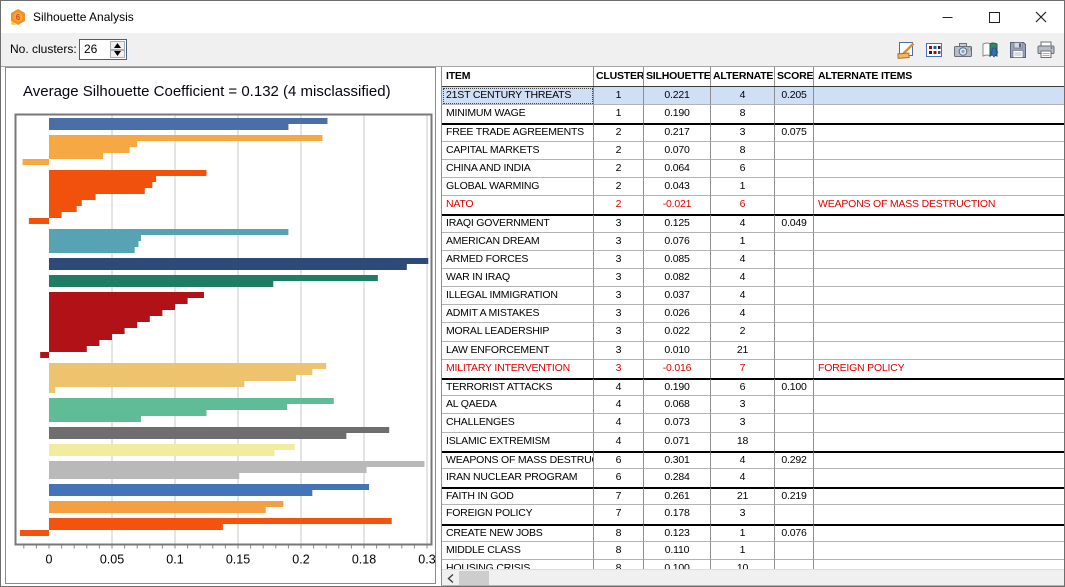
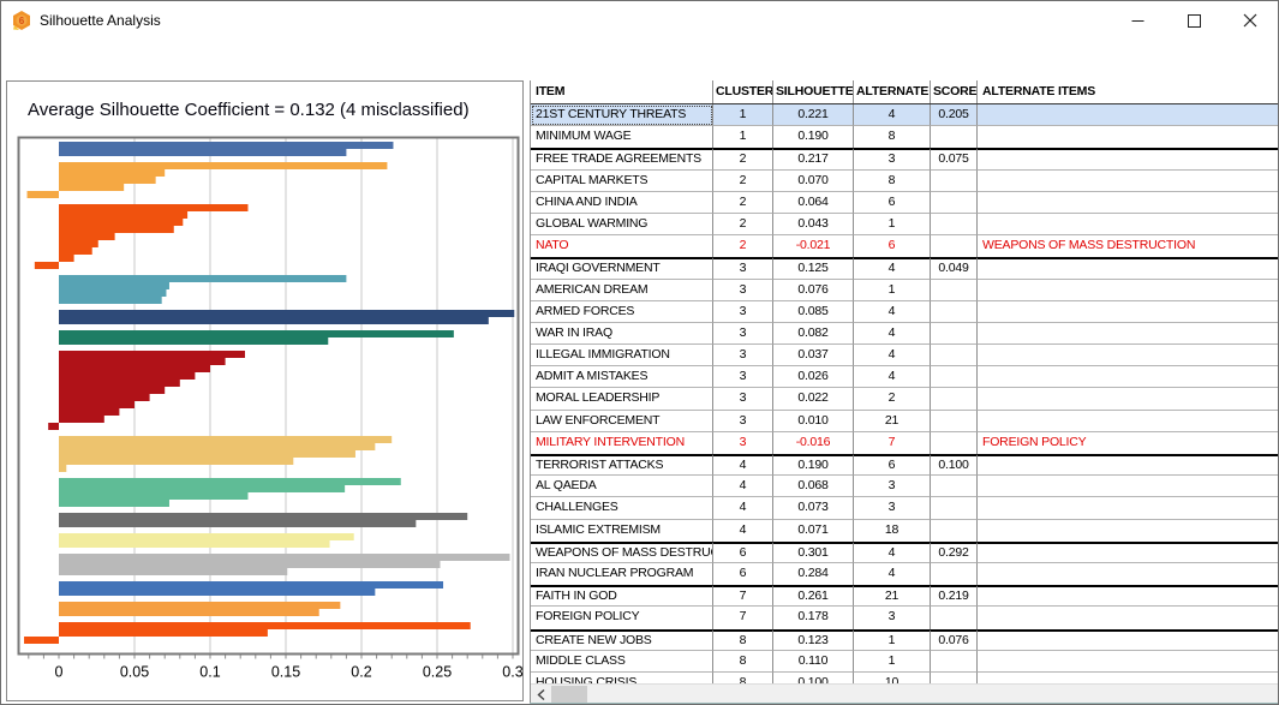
  6
  Silhouette Analysis
- No. clusters:
- 26
  Average Silhouette Coefficient = 0.132 (4 misclassified)
  0
  0.05
  0.1
  0.15
  0.2
- 0.18
+ 0.25
  0.3
  ITEM
  CLUSTER
  SILHOUETTE
  ALTERNATE
  SCORE
  ALTERNATE ITEMS
  21ST CENTURY THREATS
  1
  0.221
  4
  0.205
  MINIMUM WAGE
  1
  0.190
  8
  FREE TRADE AGREEMENTS
  2
  0.217
  3
  0.075
  CAPITAL MARKETS
  2
  0.070
  8
  CHINA AND INDIA
  2
  0.064
  6
  GLOBAL WARMING
  2
  0.043
  1
  NATO
  2
  -0.021
  6
  WEAPONS OF MASS DESTRUCTION
  IRAQI GOVERNMENT
  3
  0.125
  4
  0.049
  AMERICAN DREAM
  3
  0.076
  1
  ARMED FORCES
  3
  0.085
  4
  WAR IN IRAQ
  3
  0.082
  4
  ILLEGAL IMMIGRATION
  3
  0.037
  4
  ADMIT A MISTAKES
  3
  0.026
  4
  MORAL LEADERSHIP
  3
  0.022
  2
  LAW ENFORCEMENT
  3
  0.010
  21
  MILITARY INTERVENTION
  3
  -0.016
  7
  FOREIGN POLICY
  TERRORIST ATTACKS
  4
  0.190
  6
  0.100
  AL QAEDA
  4
  0.068
  3
  CHALLENGES
  4
  0.073
  3
  ISLAMIC EXTREMISM
  4
  0.071
  18
  WEAPONS OF MASS DESTRU
  6
  0.301
  4
  0.292
  IRAN NUCLEAR PROGRAM
  6
  0.284
  4
  FAITH IN GOD
  7
  0.261
  21
  0.219
  FOREIGN POLICY
  7
  0.178
  3
  CREATE NEW JOBS
  8
  0.123
  1
  0.076
  MIDDLE CLASS
  8
  0.110
  1
  HOUSING CRISIS
  8
  0.100
  10
